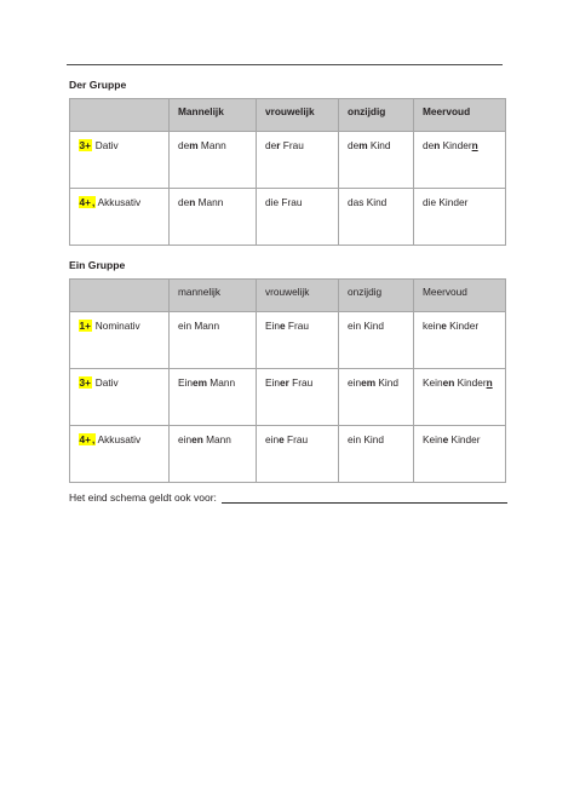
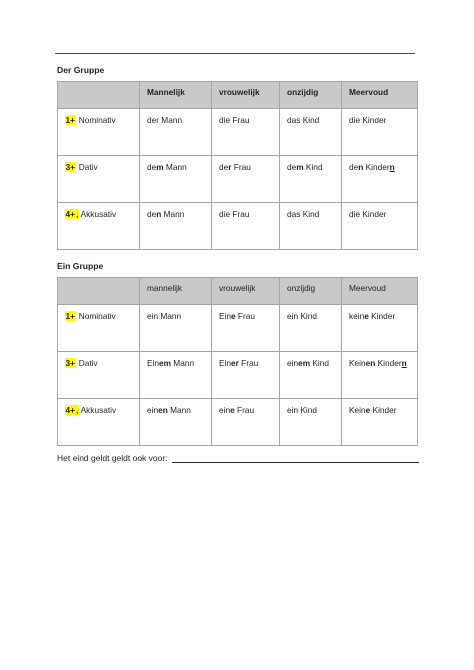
  Der Gruppe
  	Mannelijk	vrouwelijk	onzijdig	Meervoud
+ 1+ Nominativ	der Mann	die Frau	das Kind	die Kinder
  3+ Dativ	dem Mann	der Frau	dem Kind	den Kindern
  4+, Akkusativ	den Mann	die Frau	das Kind	die Kinder
  Ein Gruppe
  	mannelijk	vrouwelijk	onzijdig	Meervoud
  1+ Nominativ	ein Mann	Eine Frau	ein Kind	keine Kinder
  3+ Dativ	Einem Mann	Einer Frau	einem Kind	Keinen Kindern
  4+, Akkusativ	einen Mann	eine Frau	ein Kind	Keine Kinder
- Het eind schema geldt ook voor:
+ Het eind geldt geldt ook voor:
